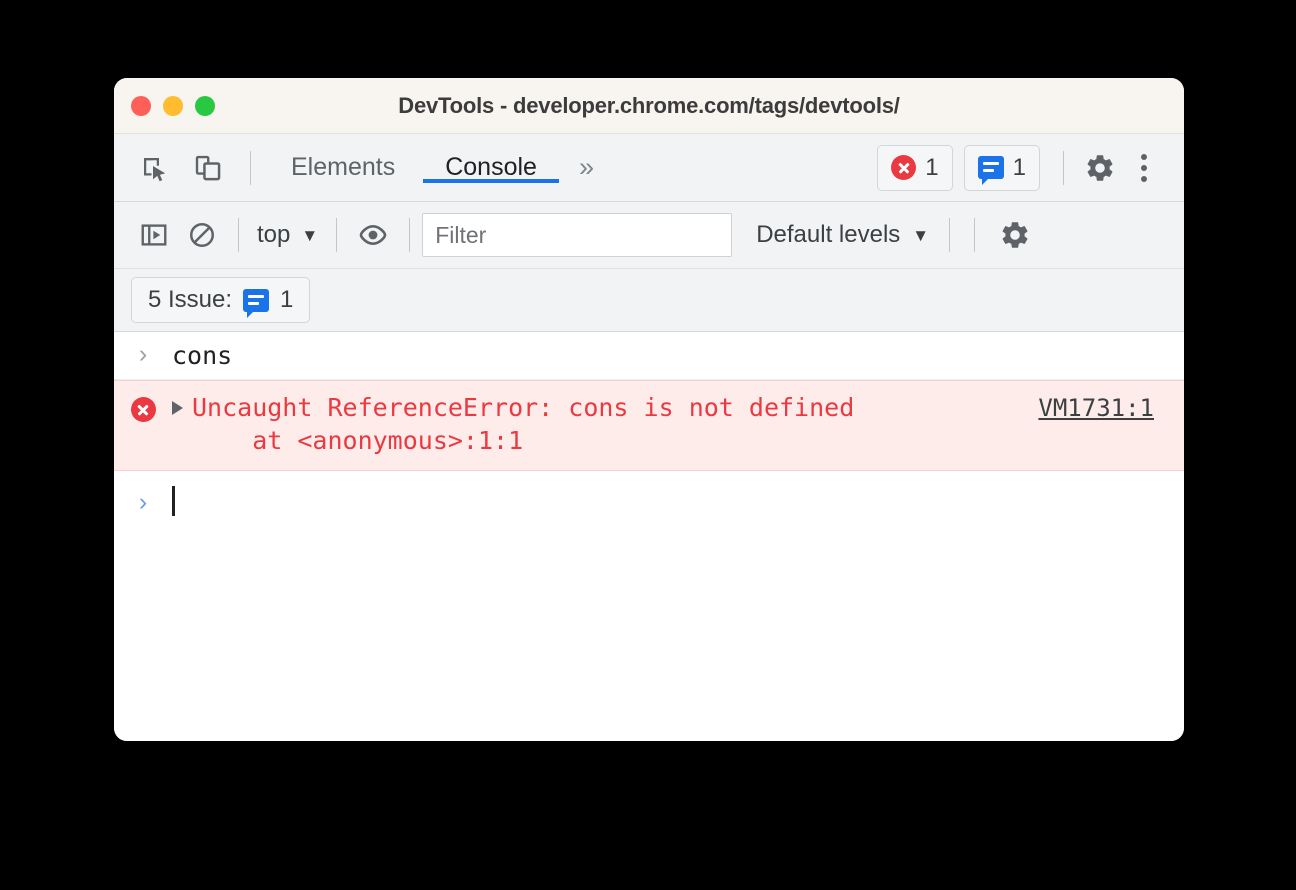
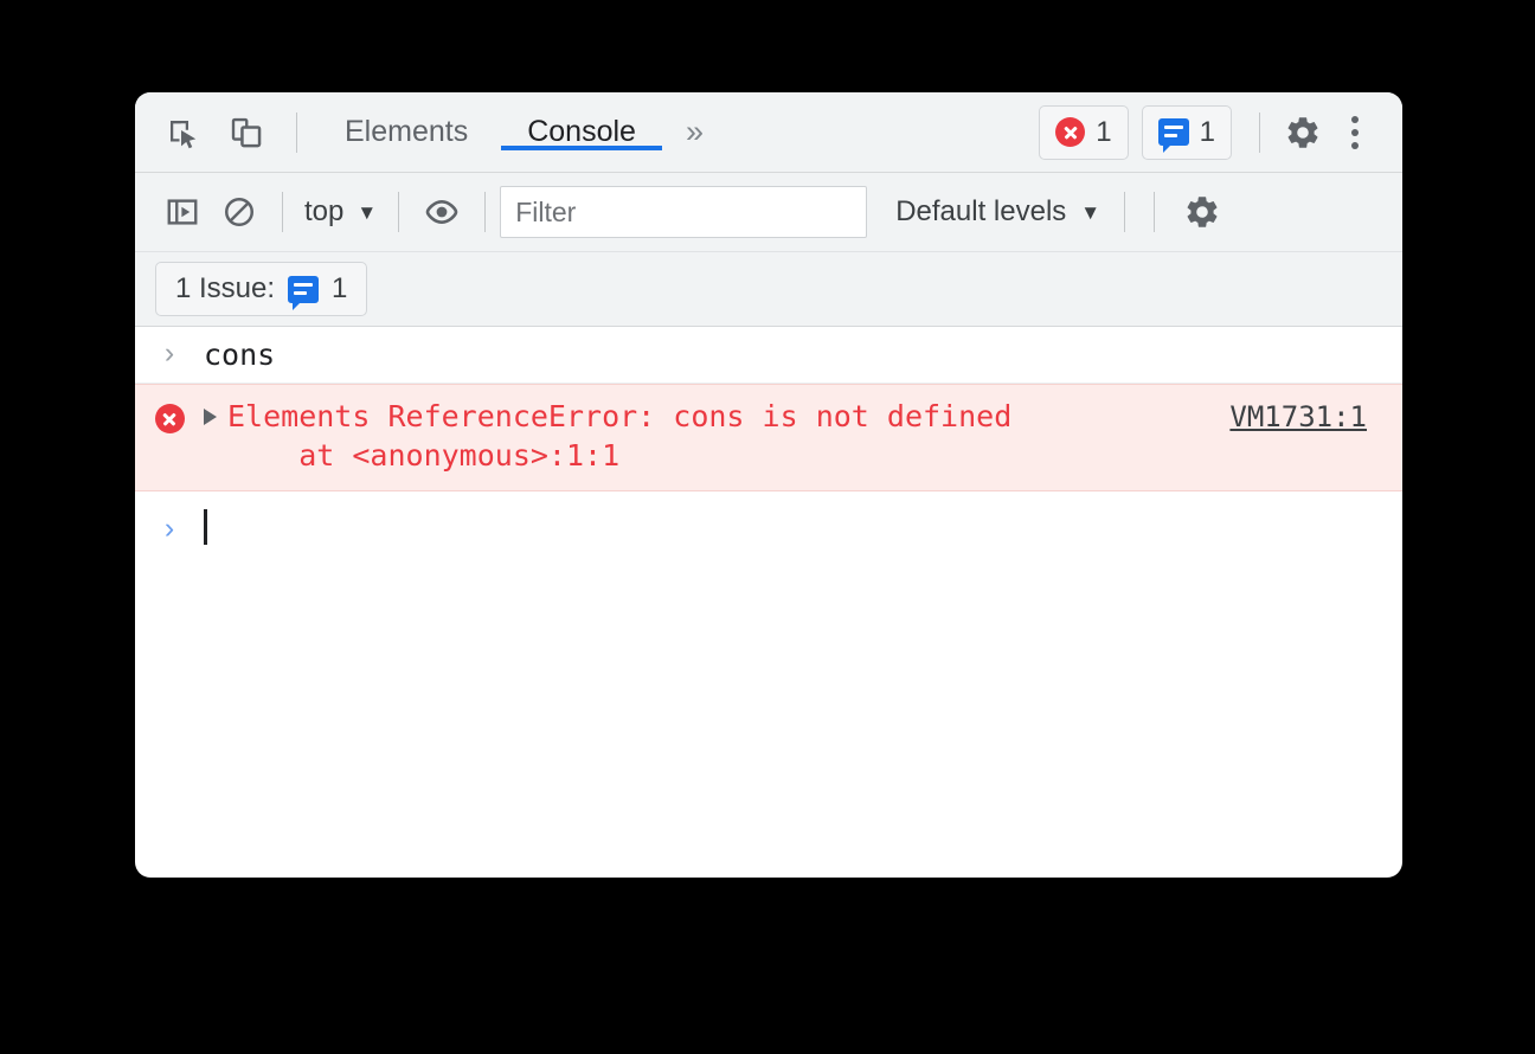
- DevTools - developer.chrome.com/tags/devtools/
  Elements
  Console
  »
  1
  1
  top
  ▼
  Filter
  Default levels
  ▼
- 5 Issue:
+ 1 Issue:
  1
  ›
  cons
- Uncaught ReferenceError: cons is not defined
+ Elements ReferenceError: cons is not defined
  at <anonymous>:1:1
  VM1731:1
  ›
